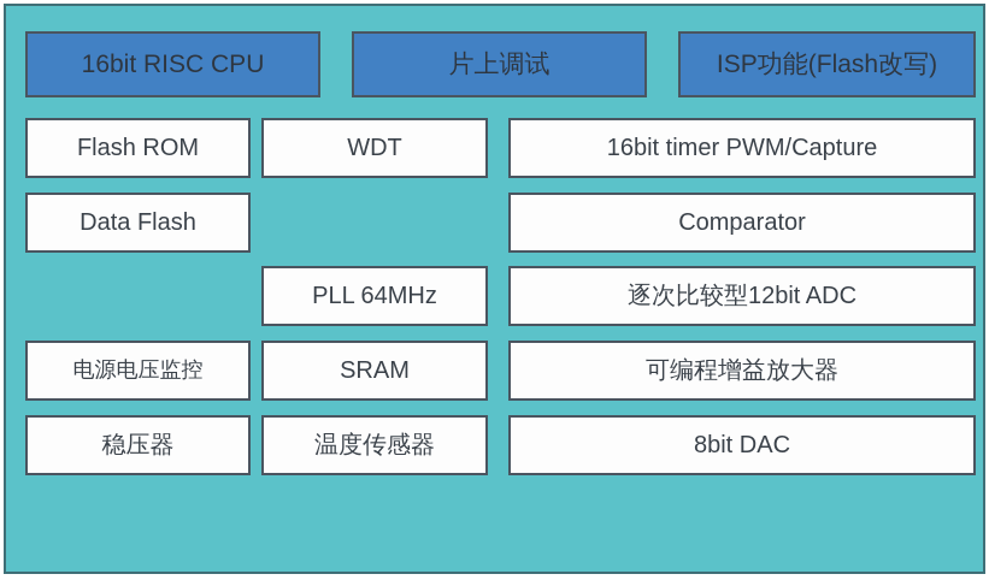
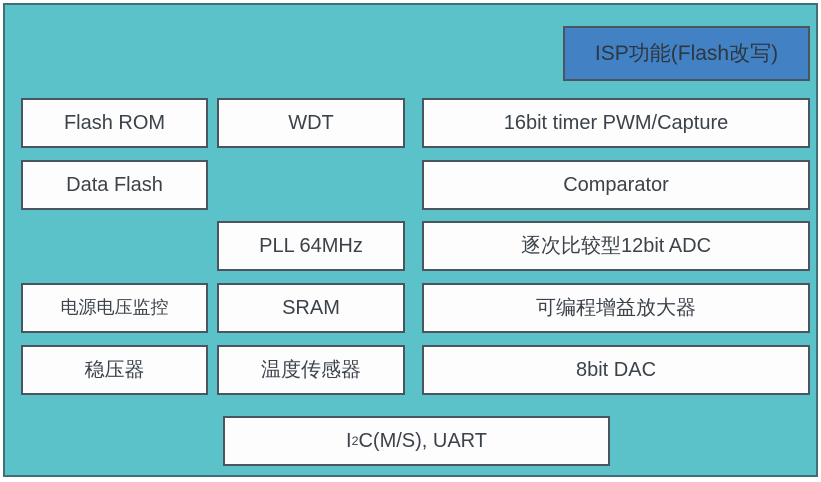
- 16bit RISC CPU
- 片上调试
  ISP功能(Flash改写)
  Flash ROM
  Data Flash
  电源电压监控
  稳压器
  WDT
  PLL 64MHz
  SRAM
  温度传感器
  16bit timer PWM/Capture
  Comparator
  逐次比较型12bit ADC
  可编程增益放大器
  8bit DAC
+ I
+ 2
+ C(M/S), UART
